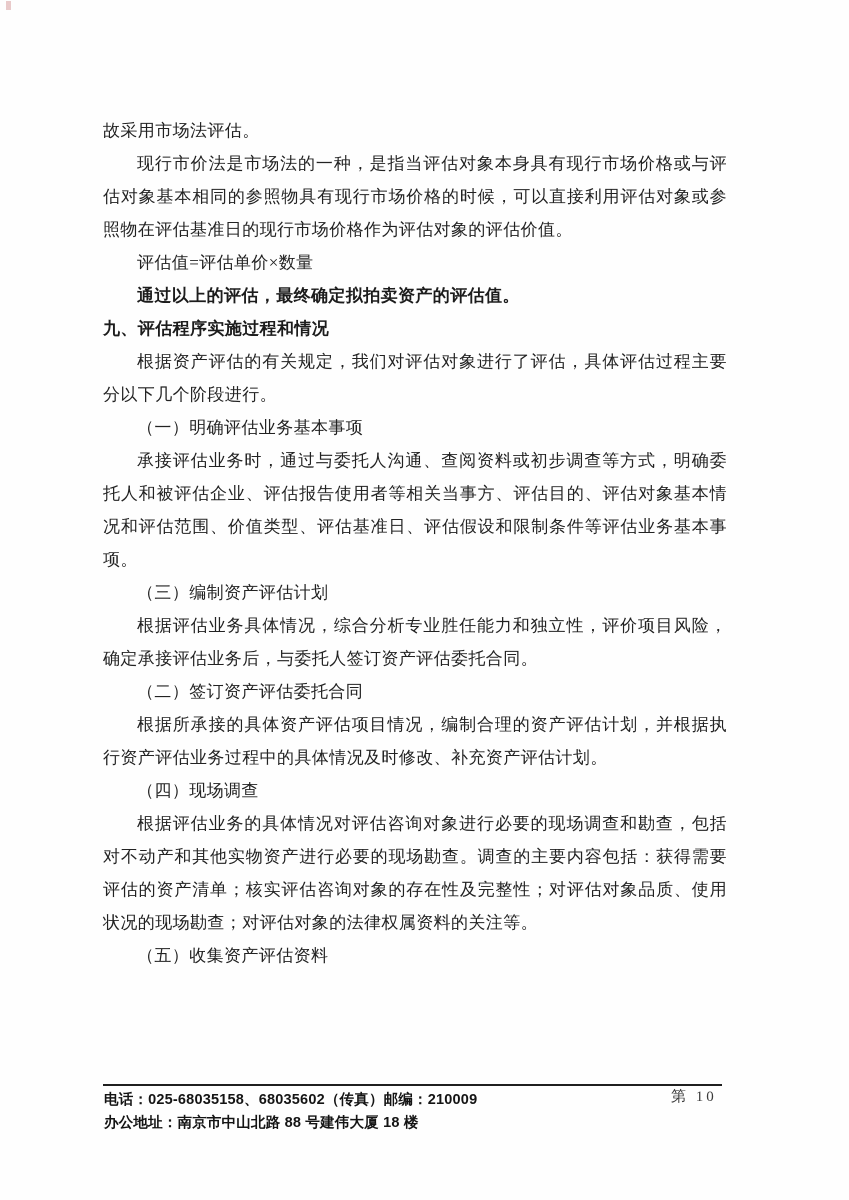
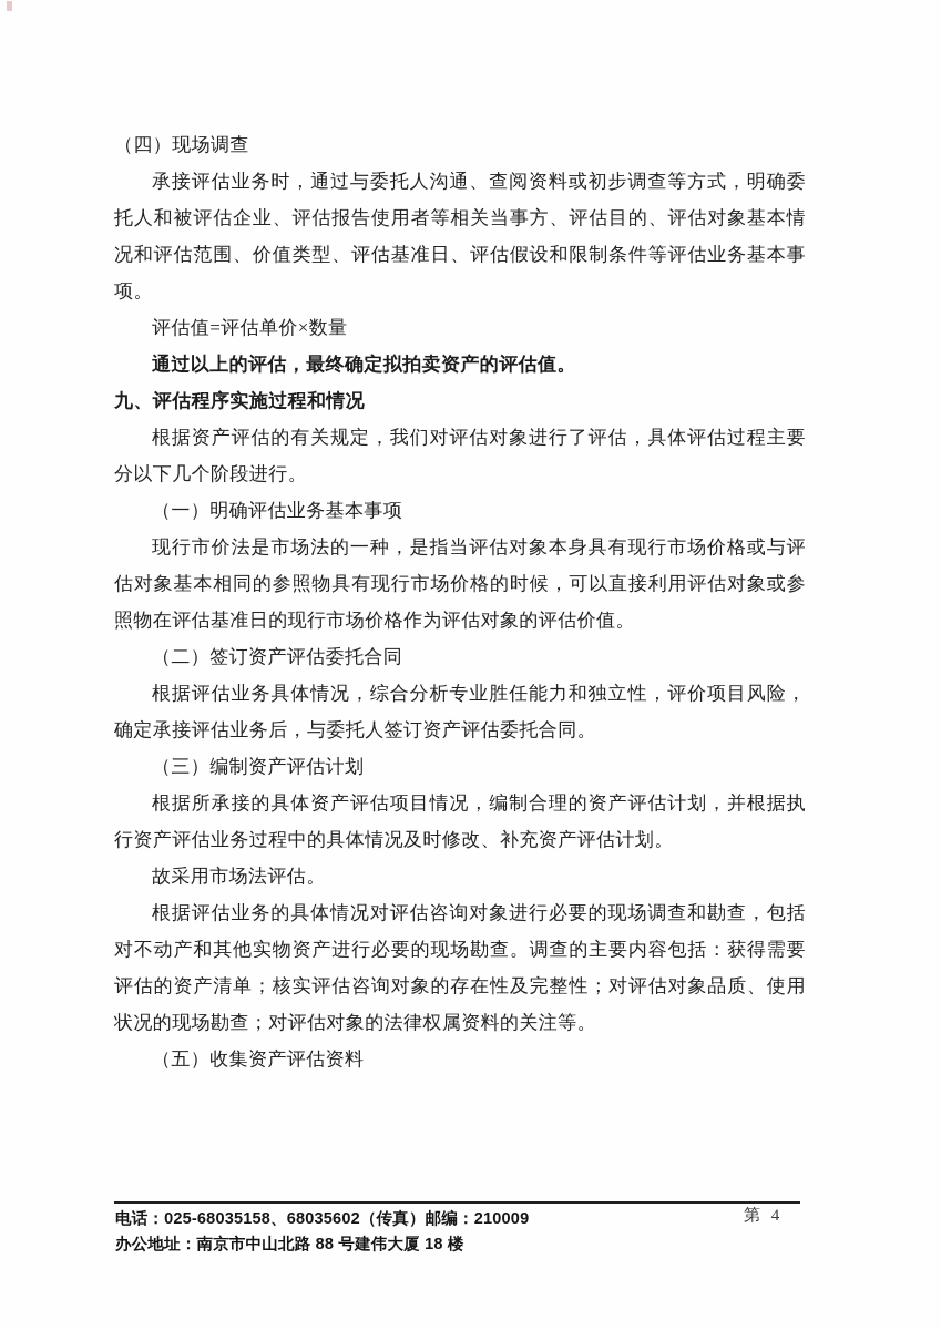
- 故采用市场法评估。
+ （四）现场调查
- 现行市价法是市场法的一种，是指当评估对象本身具有现行市场价格或与评估对象基本相同的参照物具有现行市场价格的时候，可以直接利用评估对象或参照物在评估基准日的现行市场价格作为评估对象的评估价值。
+ 承接评估业务时，通过与委托人沟通、查阅资料或初步调查等方式，明确委托人和被评估企业、评估报告使用者等相关当事方、评估目的、评估对象基本情况和评估范围、价值类型、评估基准日、评估假设和限制条件等评估业务基本事项。
  评估值=评估单价×数量
  通过以上的评估，最终确定拟拍卖资产的评估值。
  九、评估程序实施过程和情况
  根据资产评估的有关规定，我们对评估对象进行了评估，具体评估过程主要分以下几个阶段进行。
  （一）明确评估业务基本事项
- 承接评估业务时，通过与委托人沟通、查阅资料或初步调查等方式，明确委托人和被评估企业、评估报告使用者等相关当事方、评估目的、评估对象基本情况和评估范围、价值类型、评估基准日、评估假设和限制条件等评估业务基本事项。
+ 现行市价法是市场法的一种，是指当评估对象本身具有现行市场价格或与评估对象基本相同的参照物具有现行市场价格的时候，可以直接利用评估对象或参照物在评估基准日的现行市场价格作为评估对象的评估价值。
- （三）编制资产评估计划
+ （二）签订资产评估委托合同
  根据评估业务具体情况，综合分析专业胜任能力和独立性，评价项目风险，确定承接评估业务后，与委托人签订资产评估委托合同。
- （二）签订资产评估委托合同
+ （三）编制资产评估计划
  根据所承接的具体资产评估项目情况，编制合理的资产评估计划，并根据执行资产评估业务过程中的具体情况及时修改、补充资产评估计划。
- （四）现场调查
+ 故采用市场法评估。
  根据评估业务的具体情况对评估咨询对象进行必要的现场调查和勘查，包括对不动产和其他实物资产进行必要的现场勘查。调查的主要内容包括：获得需要评估的资产清单；核实评估咨询对象的存在性及完整性；对评估对象品质、使用状况的现场勘查；对评估对象的法律权属资料的关注等。
  （五）收集资产评估资料
  电话：025-68035158、68035602（传真）邮编：210009
  办公地址：南京市中山北路 88 号建伟大厦 18 楼
- 第 10
+ 第 4
